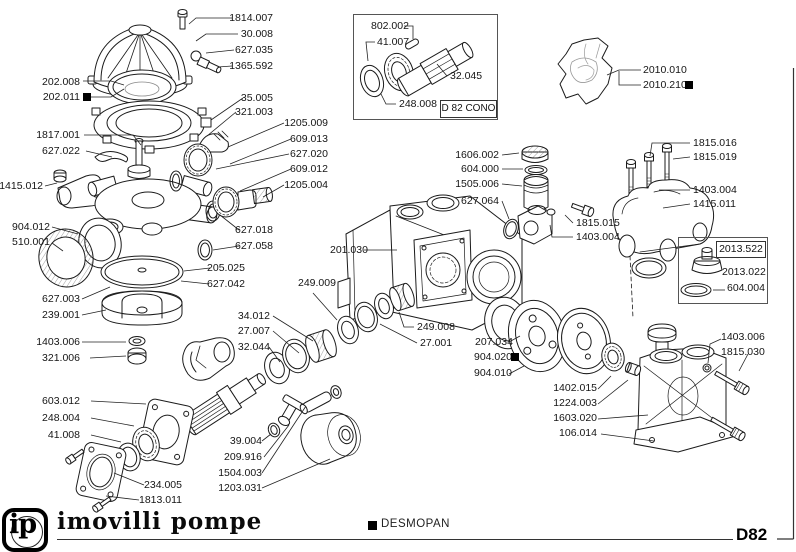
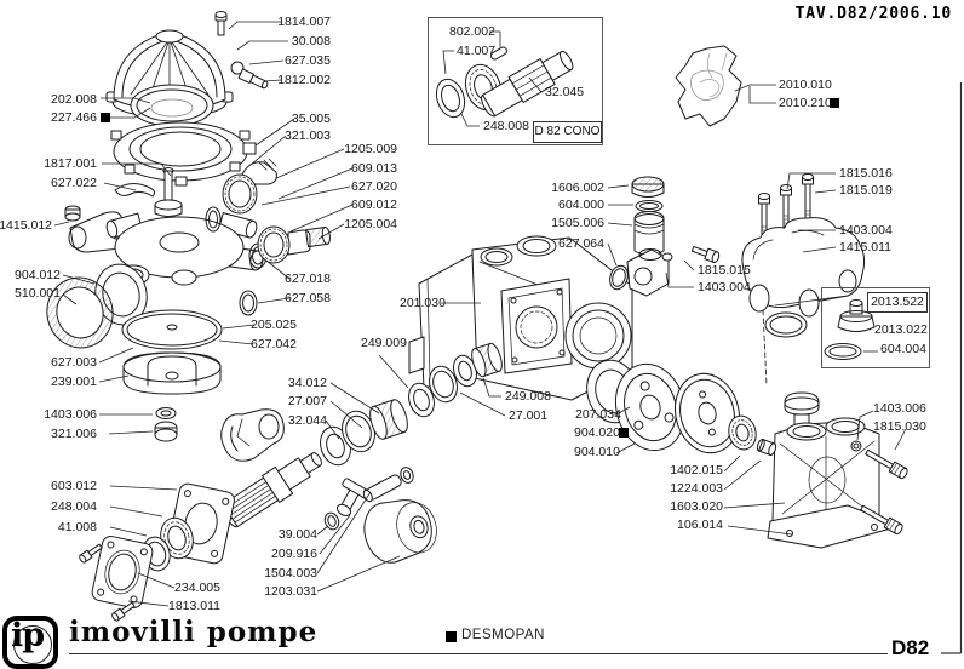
  1814.007
  30.008
  627.035
- 1365.592
+ 1812.002
  202.008
- 202.011
+ 227.466
  35.005
  321.003
  1817.001
  627.022
  1415.012
  904.012
  510.001
  627.003
  239.001
  1403.006
  321.006
  1205.009
  609.013
  627.020
  609.012
  1205.004
  627.018
  627.058
  205.025
  627.042
  34.012
  27.007
  32.044
  603.012
  248.004
  41.008
  234.005
  1813.011
  39.004
  209.916
  1504.003
  1203.031
  802.002
  41.007
  32.045
  248.008
  D 82 CONO
+ TAV.D82/2006.10
  2010.010
  2010.210
  1815.016
  1815.019
  1403.004
  1415.011
  1606.002
  604.000
  1505.006
  627.064
  1815.015
  1403.004
  201.030
  249.009
  249.008
  27.001
  207.034
  904.020
  904.010
  1402.015
  1224.003
  1603.020
  106.014
  2013.522
  2013.022
  604.004
  1403.006
  1815.030
  ip
  imovilli pompe
  DESMOPAN
  D82
